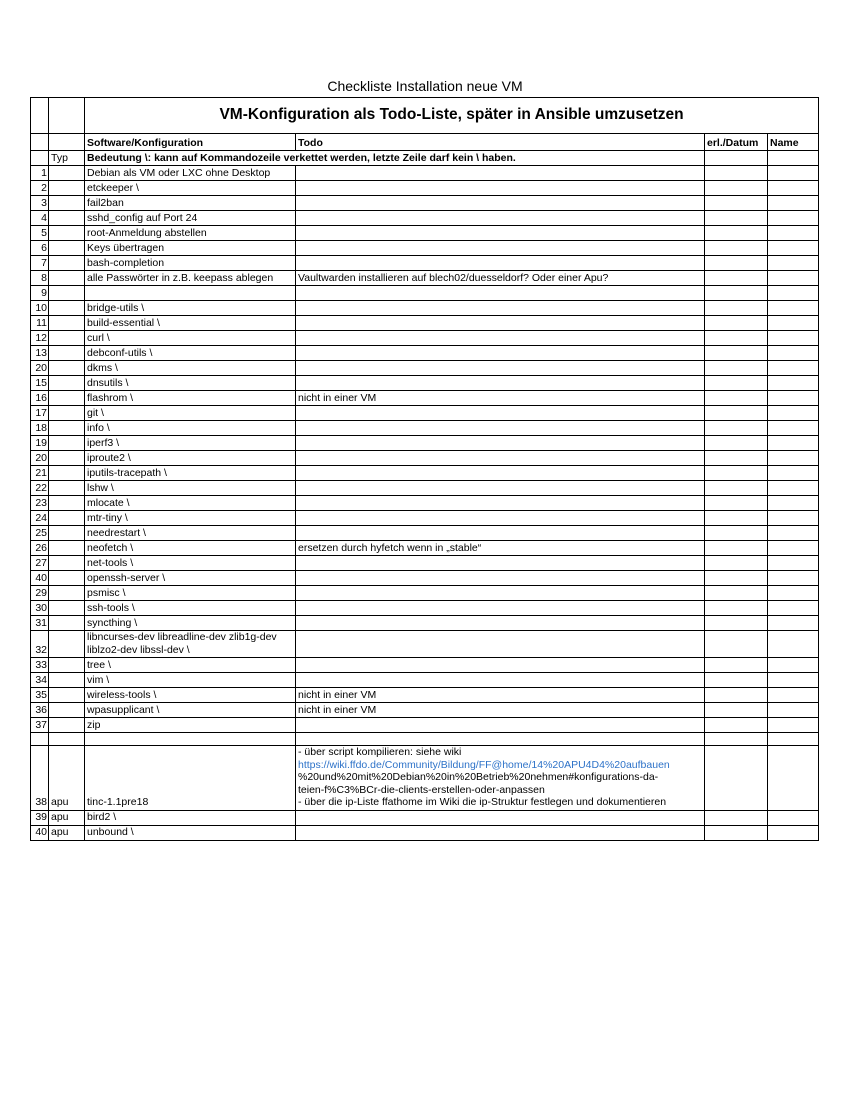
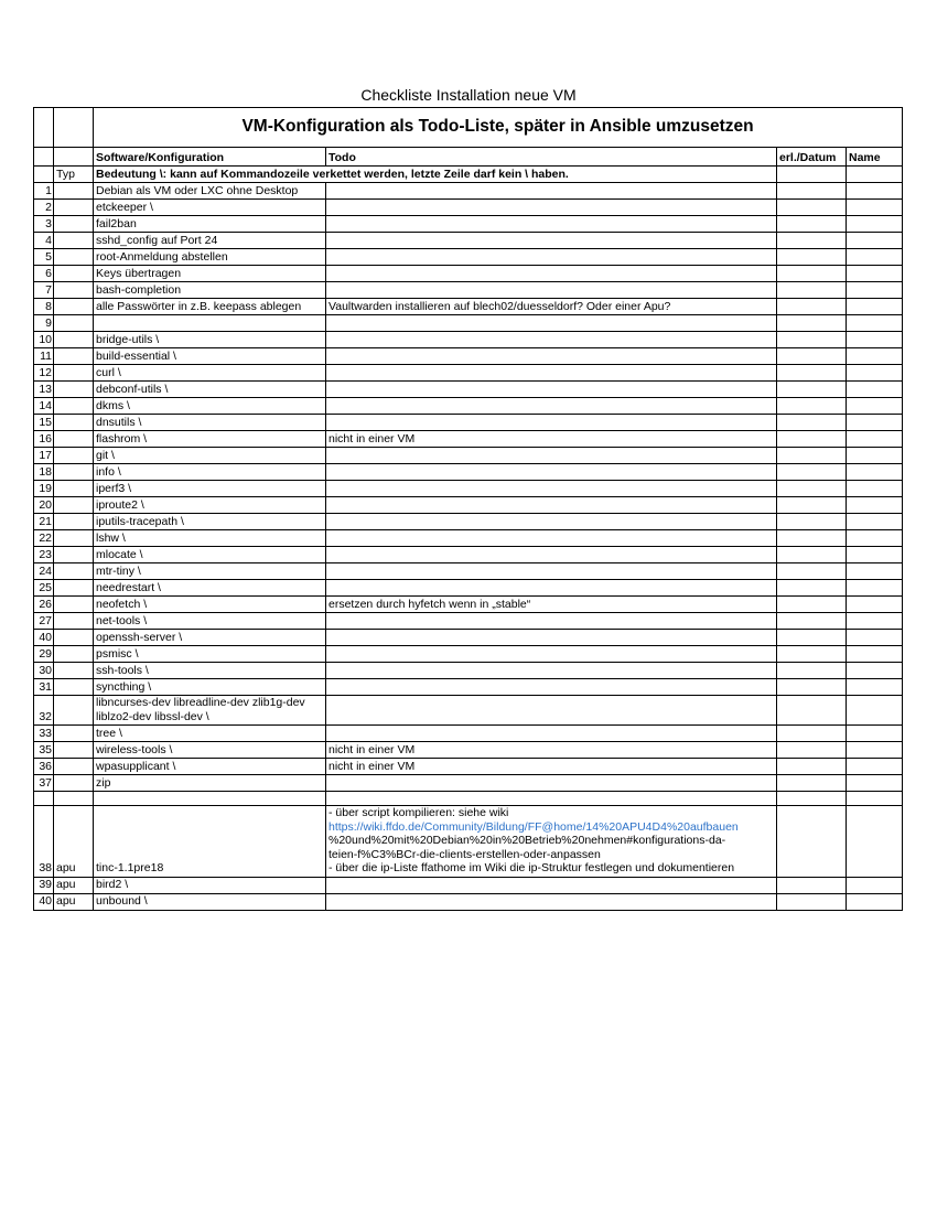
  Checkliste Installation neue VM
  		VM-Konfiguration als Todo-Liste, später in Ansible umzusetzen
  		Software/Konfiguration	Todo	erl./Datum	Name
  	Typ	Bedeutung \: kann auf Kommandozeile verkettet werden, letzte Zeile darf kein \ haben.
  1		Debian als VM oder LXC ohne Desktop
  2		etckeeper \
  3		fail2ban
  4		sshd_config auf Port 24
  5		root-Anmeldung abstellen
  6		Keys übertragen
  7		bash-completion
  8		alle Passwörter in z.B. keepass ablegen	Vaultwarden installieren auf blech02/duesseldorf? Oder einer Apu?
  9
  10		bridge-utils \
  11		build-essential \
  12		curl \
  13		debconf-utils \
- 20		dkms \
+ 14		dkms \
  15		dnsutils \
  16		flashrom \	nicht in einer VM
  17		git \
  18		info \
  19		iperf3 \
  20		iproute2 \
  21		iputils-tracepath \
  22		lshw \
  23		mlocate \
  24		mtr-tiny \
  25		needrestart \
  26		neofetch \	ersetzen durch hyfetch wenn in „stable“
  27		net-tools \
  40		openssh-server \
  29		psmisc \
  30		ssh-tools \
  31		syncthing \
  32		libncurses-dev libreadline-dev zlib1g-dev liblzo2-dev libssl-dev \
  33		tree \
- 34		vim \
  35		wireless-tools \	nicht in einer VM
  36		wpasupplicant \	nicht in einer VM
  37		zip
  38	apu	tinc-1.1pre18	- über script kompilieren: siehe wikihttps://wiki.ffdo.de/Community/Bildung/FF@home/14%20APU4D4%20aufbauen%20und%20mit%20Debian%20in%20Betrieb%20nehmen#konfigurations-da-teien-f%C3%BCr-die-clients-erstellen-oder-anpassen- über die ip-Liste ffathome im Wiki die ip-Struktur festlegen und dokumentieren
  39	apu	bird2 \
  40	apu	unbound \
